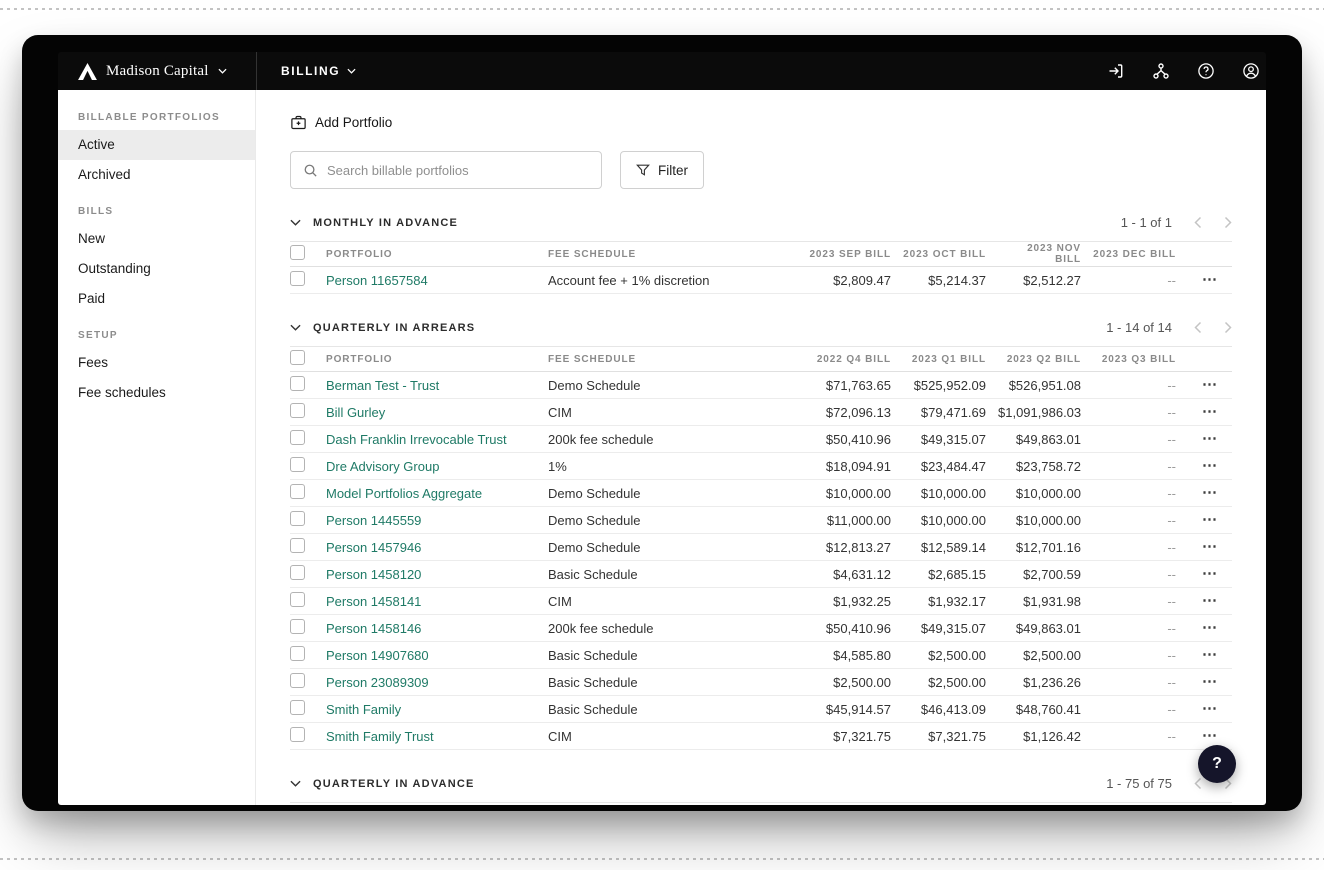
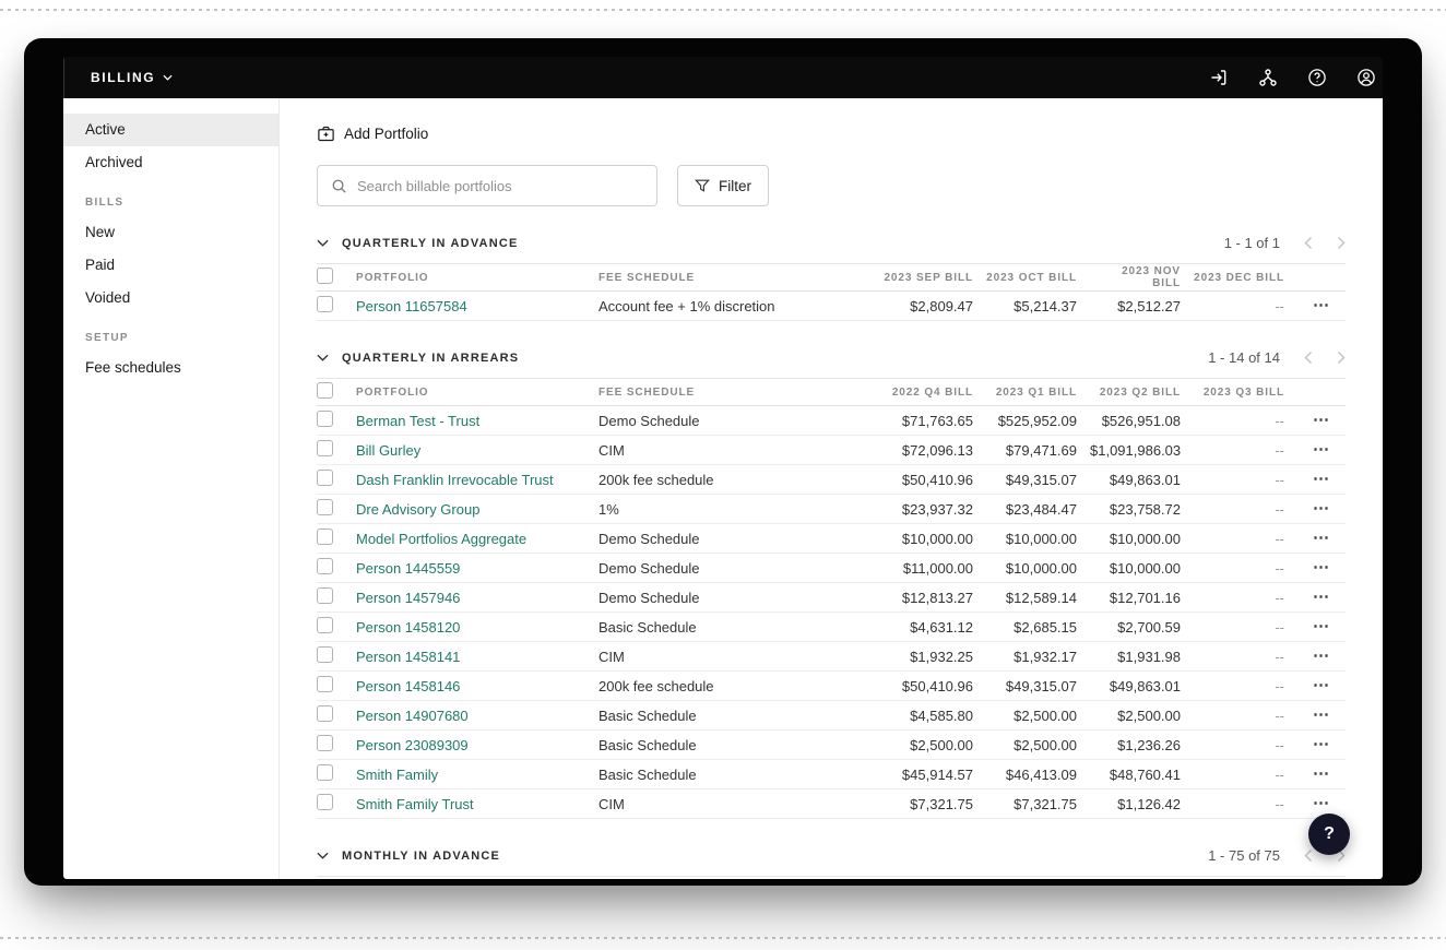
- Madison Capital
  BILLING
- BILLABLE PORTFOLIOS
  Active
  Archived
  BILLS
  New
- Outstanding
  Paid
+ Voided
  SETUP
- Fees
  Fee schedules
  Add Portfolio
  Search billable portfolios
  Filter
- MONTHLY IN ADVANCE
+ QUARTERLY IN ADVANCE
  1 - 1 of 1
  PORTFOLIO
  FEE SCHEDULE
  2023 SEP BILL
  2023 OCT BILL
  2023 NOV BILL
  2023 DEC BILL
  Person 11657584
  Account fee + 1% discretion
  $2,809.47
  $5,214.37
  $2,512.27
  --
  ⋯
  QUARTERLY IN ARREARS
  1 - 14 of 14
  PORTFOLIO
  FEE SCHEDULE
  2022 Q4 BILL
  2023 Q1 BILL
  2023 Q2 BILL
  2023 Q3 BILL
  Berman Test - Trust
  Demo Schedule
  $71,763.65
  $525,952.09
  $526,951.08
  --
  ⋯
  Bill Gurley
  CIM
  $72,096.13
  $79,471.69
  $1,091,986.03
  --
  ⋯
  Dash Franklin Irrevocable Trust
  200k fee schedule
  $50,410.96
  $49,315.07
  $49,863.01
  --
  ⋯
  Dre Advisory Group
  1%
- $18,094.91
+ $23,937.32
  $23,484.47
  $23,758.72
  --
  ⋯
  Model Portfolios Aggregate
  Demo Schedule
  $10,000.00
  $10,000.00
  $10,000.00
  --
  ⋯
  Person 1445559
  Demo Schedule
  $11,000.00
  $10,000.00
  $10,000.00
  --
  ⋯
  Person 1457946
  Demo Schedule
  $12,813.27
  $12,589.14
  $12,701.16
  --
  ⋯
  Person 1458120
  Basic Schedule
  $4,631.12
  $2,685.15
  $2,700.59
  --
  ⋯
  Person 1458141
  CIM
  $1,932.25
  $1,932.17
  $1,931.98
  --
  ⋯
  Person 1458146
  200k fee schedule
  $50,410.96
  $49,315.07
  $49,863.01
  --
  ⋯
  Person 14907680
  Basic Schedule
  $4,585.80
  $2,500.00
  $2,500.00
  --
  ⋯
  Person 23089309
  Basic Schedule
  $2,500.00
  $2,500.00
  $1,236.26
  --
  ⋯
  Smith Family
  Basic Schedule
  $45,914.57
  $46,413.09
  $48,760.41
  --
  ⋯
  Smith Family Trust
  CIM
  $7,321.75
  $7,321.75
  $1,126.42
  --
  ⋯
- QUARTERLY IN ADVANCE
+ MONTHLY IN ADVANCE
  1 - 75 of 75
  ?
